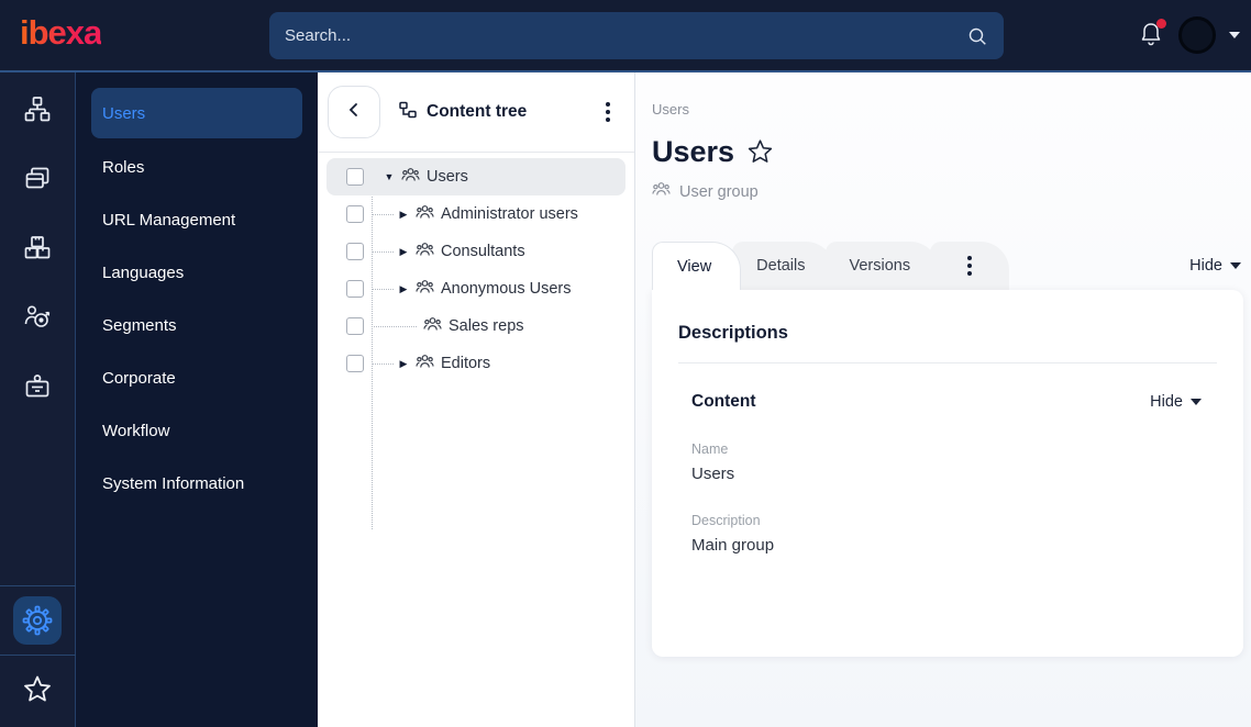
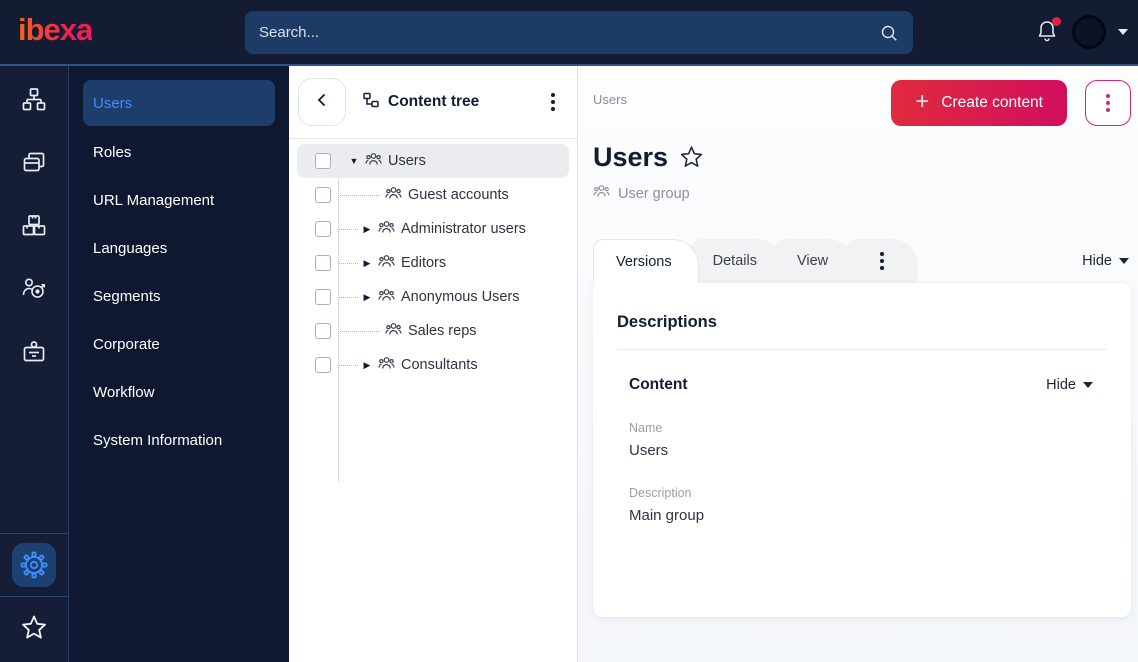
  ibexa
  Search...
  Users
  Roles
  URL Management
  Languages
  Segments
  Corporate
  Workflow
  System Information
  Content tree
  ▼
  Users
+ Guest accounts
  ▶
  Administrator users
  ▶
- Consultants
+ Editors
  ▶
  Anonymous Users
  Sales reps
  ▶
- Editors
+ Consultants
  Users
+ +
+ Create content
  Users
  User group
- View
+ Versions
  Details
- Versions
+ View
  Hide
  Descriptions
  Content
  Hide
  Name
  Users
  Description
  Main group
